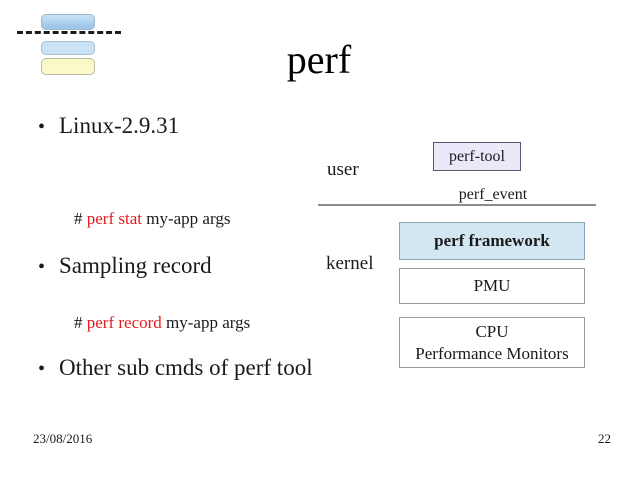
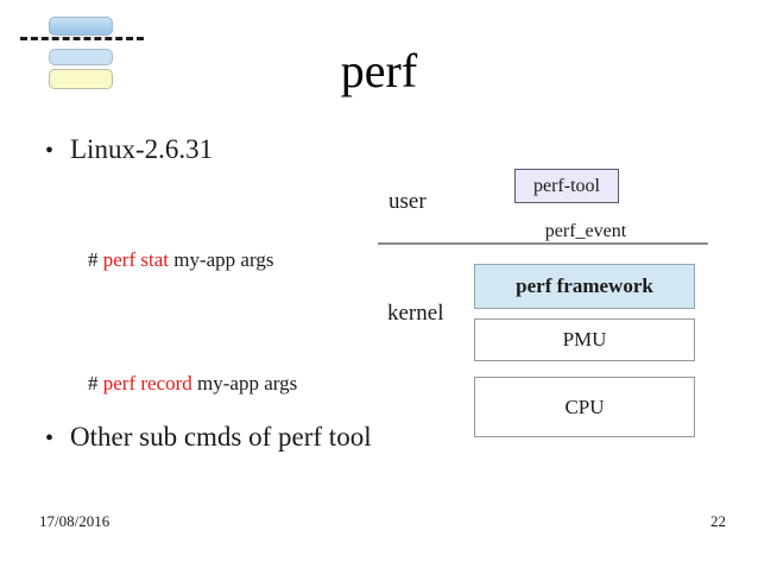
  perf
- • Linux-2.9.31
+ • Linux-2.6.31
  # perf stat my-app args
- • Sampling record
  # perf record my-app args
  • Other sub cmds of perf tool
  user
  perf-tool
  perf_event
  kernel
  perf framework
  PMU
  CPU
- Performance Monitors
- 23/08/2016
+ 17/08/2016
  22
